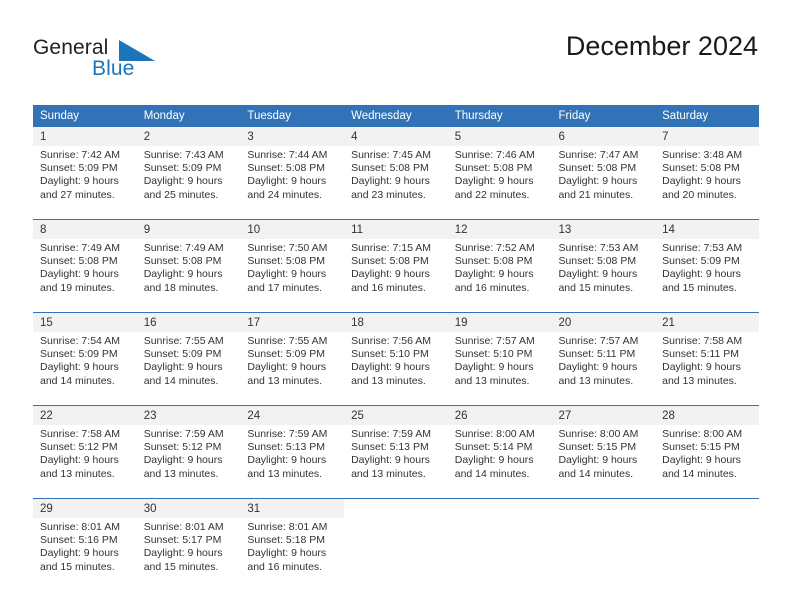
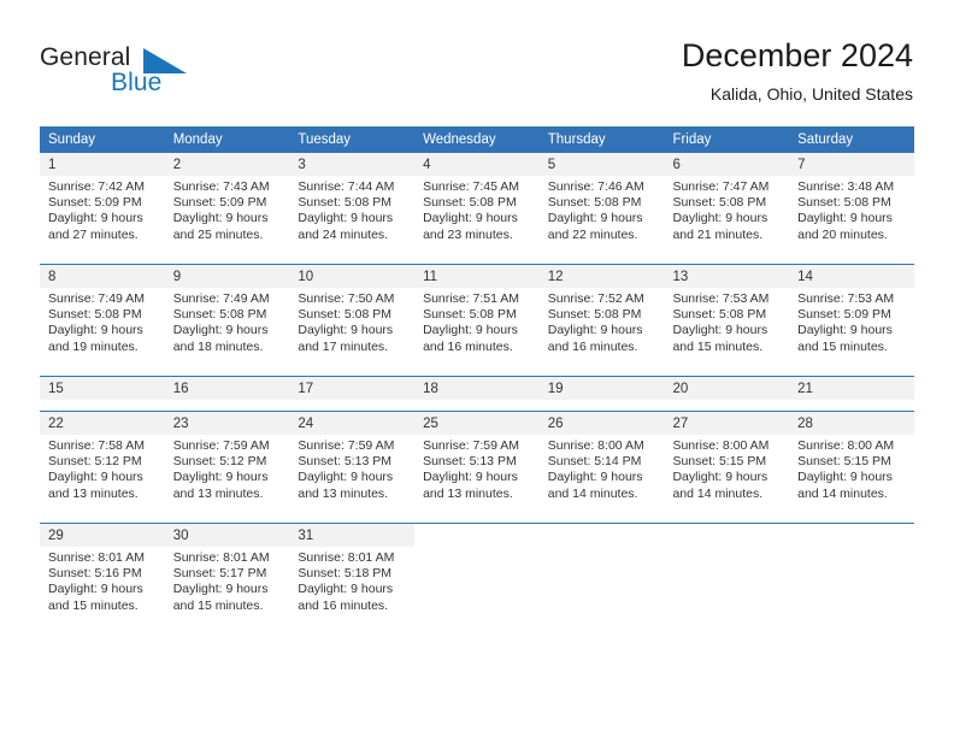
  General
  Blue
  December 2024
+ Kalida, Ohio, United States
  Sunday	Monday	Tuesday	Wednesday	Thursday	Friday	Saturday
  1	2	3	4	5	6	7
  Sunrise: 7:42 AMSunset: 5:09 PMDaylight: 9 hoursand 27 minutes.	Sunrise: 7:43 AMSunset: 5:09 PMDaylight: 9 hoursand 25 minutes.	Sunrise: 7:44 AMSunset: 5:08 PMDaylight: 9 hoursand 24 minutes.	Sunrise: 7:45 AMSunset: 5:08 PMDaylight: 9 hoursand 23 minutes.	Sunrise: 7:46 AMSunset: 5:08 PMDaylight: 9 hoursand 22 minutes.	Sunrise: 7:47 AMSunset: 5:08 PMDaylight: 9 hoursand 21 minutes.	Sunrise: 3:48 AMSunset: 5:08 PMDaylight: 9 hoursand 20 minutes.
  8	9	10	11	12	13	14
- Sunrise: 7:49 AMSunset: 5:08 PMDaylight: 9 hoursand 19 minutes.	Sunrise: 7:49 AMSunset: 5:08 PMDaylight: 9 hoursand 18 minutes.	Sunrise: 7:50 AMSunset: 5:08 PMDaylight: 9 hoursand 17 minutes.	Sunrise: 7:15 AMSunset: 5:08 PMDaylight: 9 hoursand 16 minutes.	Sunrise: 7:52 AMSunset: 5:08 PMDaylight: 9 hoursand 16 minutes.	Sunrise: 7:53 AMSunset: 5:08 PMDaylight: 9 hoursand 15 minutes.	Sunrise: 7:53 AMSunset: 5:09 PMDaylight: 9 hoursand 15 minutes.
+ Sunrise: 7:49 AMSunset: 5:08 PMDaylight: 9 hoursand 19 minutes.	Sunrise: 7:49 AMSunset: 5:08 PMDaylight: 9 hoursand 18 minutes.	Sunrise: 7:50 AMSunset: 5:08 PMDaylight: 9 hoursand 17 minutes.	Sunrise: 7:51 AMSunset: 5:08 PMDaylight: 9 hoursand 16 minutes.	Sunrise: 7:52 AMSunset: 5:08 PMDaylight: 9 hoursand 16 minutes.	Sunrise: 7:53 AMSunset: 5:08 PMDaylight: 9 hoursand 15 minutes.	Sunrise: 7:53 AMSunset: 5:09 PMDaylight: 9 hoursand 15 minutes.
  15	16	17	18	19	20	21
- Sunrise: 7:54 AMSunset: 5:09 PMDaylight: 9 hoursand 14 minutes.	Sunrise: 7:55 AMSunset: 5:09 PMDaylight: 9 hoursand 14 minutes.	Sunrise: 7:55 AMSunset: 5:09 PMDaylight: 9 hoursand 13 minutes.	Sunrise: 7:56 AMSunset: 5:10 PMDaylight: 9 hoursand 13 minutes.	Sunrise: 7:57 AMSunset: 5:10 PMDaylight: 9 hoursand 13 minutes.	Sunrise: 7:57 AMSunset: 5:11 PMDaylight: 9 hoursand 13 minutes.	Sunrise: 7:58 AMSunset: 5:11 PMDaylight: 9 hoursand 13 minutes.
  22	23	24	25	26	27	28
  Sunrise: 7:58 AMSunset: 5:12 PMDaylight: 9 hoursand 13 minutes.	Sunrise: 7:59 AMSunset: 5:12 PMDaylight: 9 hoursand 13 minutes.	Sunrise: 7:59 AMSunset: 5:13 PMDaylight: 9 hoursand 13 minutes.	Sunrise: 7:59 AMSunset: 5:13 PMDaylight: 9 hoursand 13 minutes.	Sunrise: 8:00 AMSunset: 5:14 PMDaylight: 9 hoursand 14 minutes.	Sunrise: 8:00 AMSunset: 5:15 PMDaylight: 9 hoursand 14 minutes.	Sunrise: 8:00 AMSunset: 5:15 PMDaylight: 9 hoursand 14 minutes.
  29	30	31
  Sunrise: 8:01 AMSunset: 5:16 PMDaylight: 9 hoursand 15 minutes.	Sunrise: 8:01 AMSunset: 5:17 PMDaylight: 9 hoursand 15 minutes.	Sunrise: 8:01 AMSunset: 5:18 PMDaylight: 9 hoursand 16 minutes.
